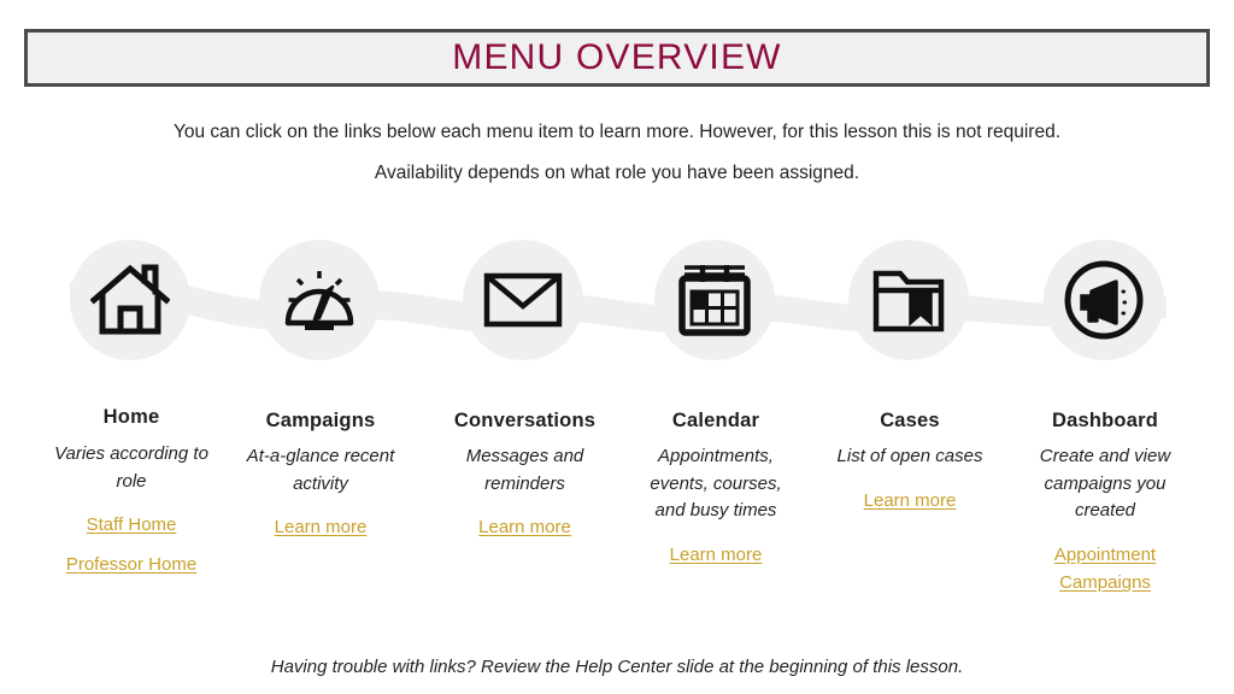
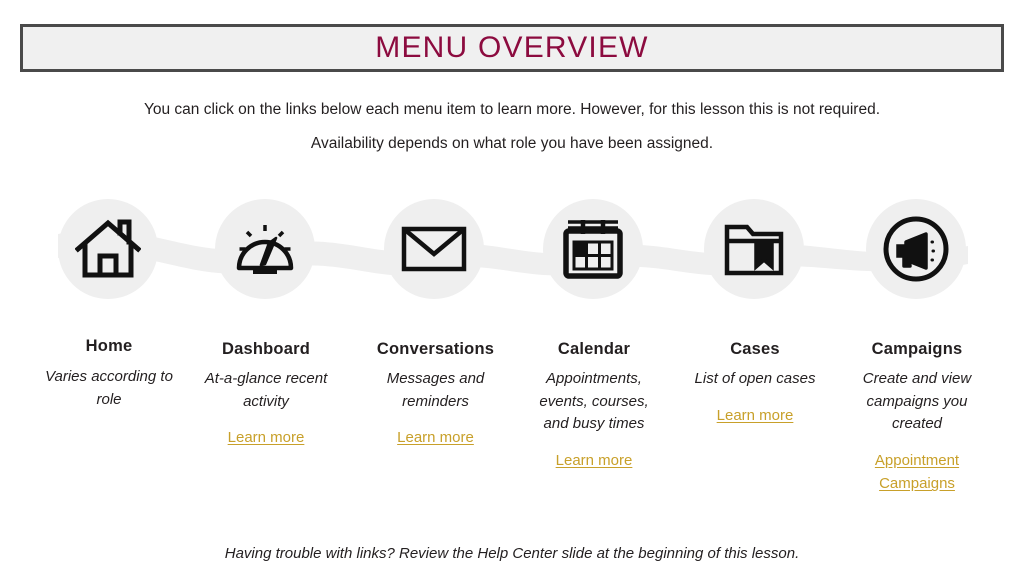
  MENU OVERVIEW
  You can click on the links below each menu item to learn more. However, for this lesson this is not required.
  Availability depends on what role you have been assigned.
  Home
  Varies according to role
- Staff Home
- Professor Home
- Campaigns
+ Dashboard
  At-a-glance recent activity
  Learn more
  Conversations
  Messages and reminders
  Learn more
  Calendar
  Appointments, events, courses, and busy times
  Learn more
  Cases
  List of open cases
  Learn more
- Dashboard
+ Campaigns
  Create and view campaigns you created
  Appointment Campaigns
  Having trouble with links? Review the Help Center slide at the beginning of this lesson.
